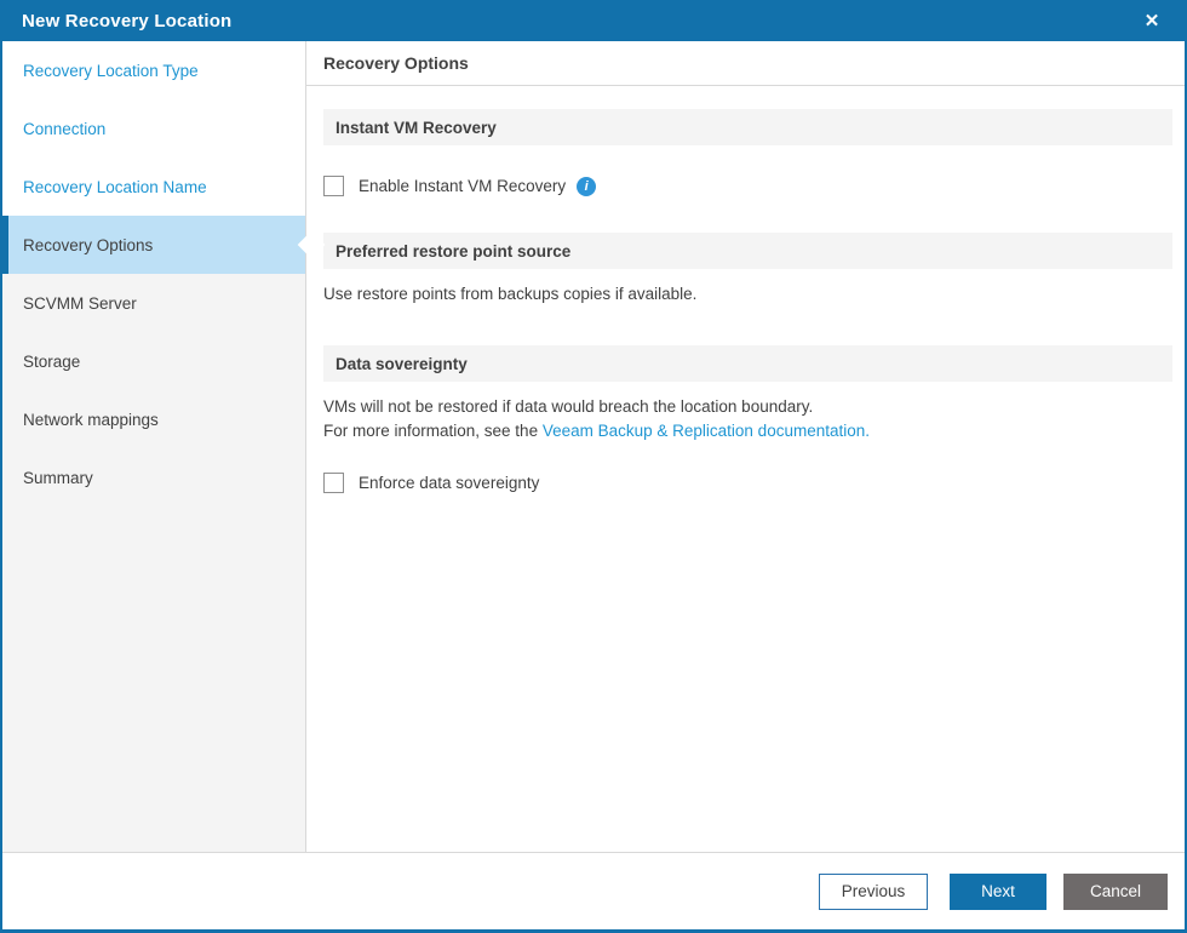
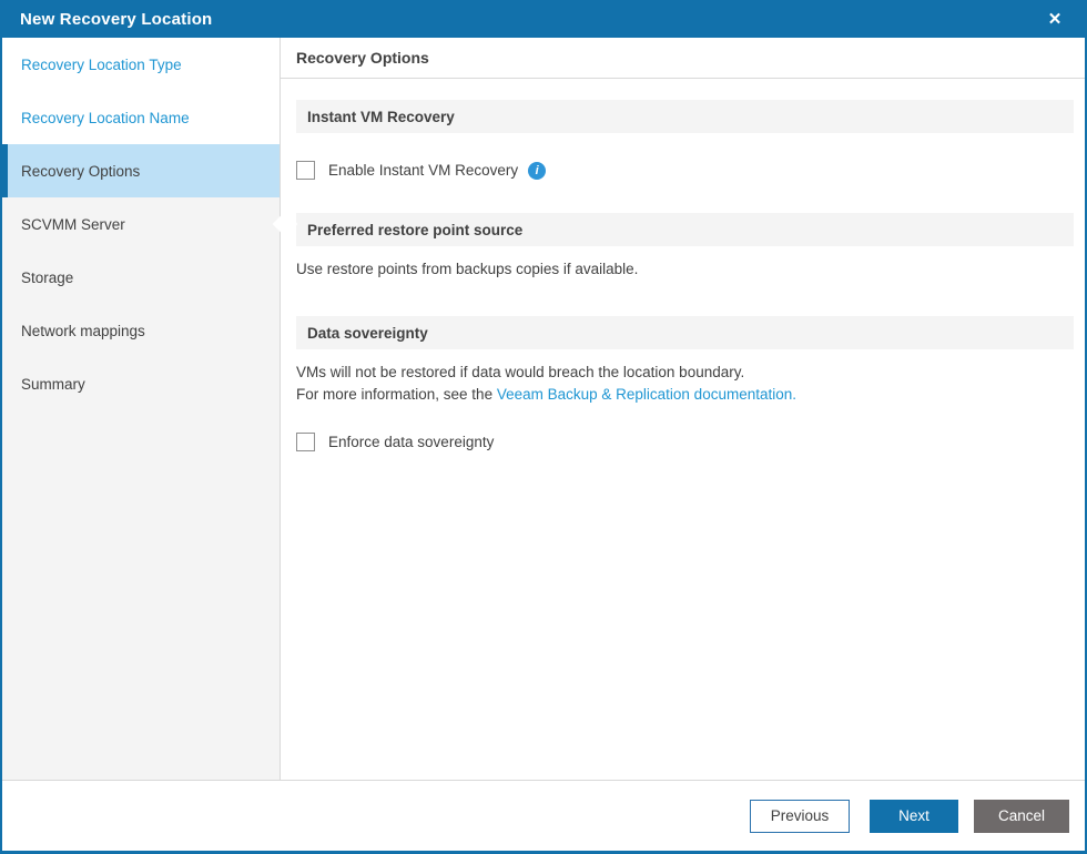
  New Recovery Location
  ✕
  Recovery Location Type
- Connection
  Recovery Location Name
  Recovery Options
  SCVMM Server
  Storage
  Network mappings
  Summary
  Recovery Options
  Instant VM Recovery
  Enable Instant VM Recovery
  i
  Preferred restore point source
  Use restore points from backups copies if available.
  Data sovereignty
  VMs will not be restored if data would breach the location boundary.
  For more information, see the Veeam Backup & Replication documentation.
  Enforce data sovereignty
  Previous
  Next
  Cancel
